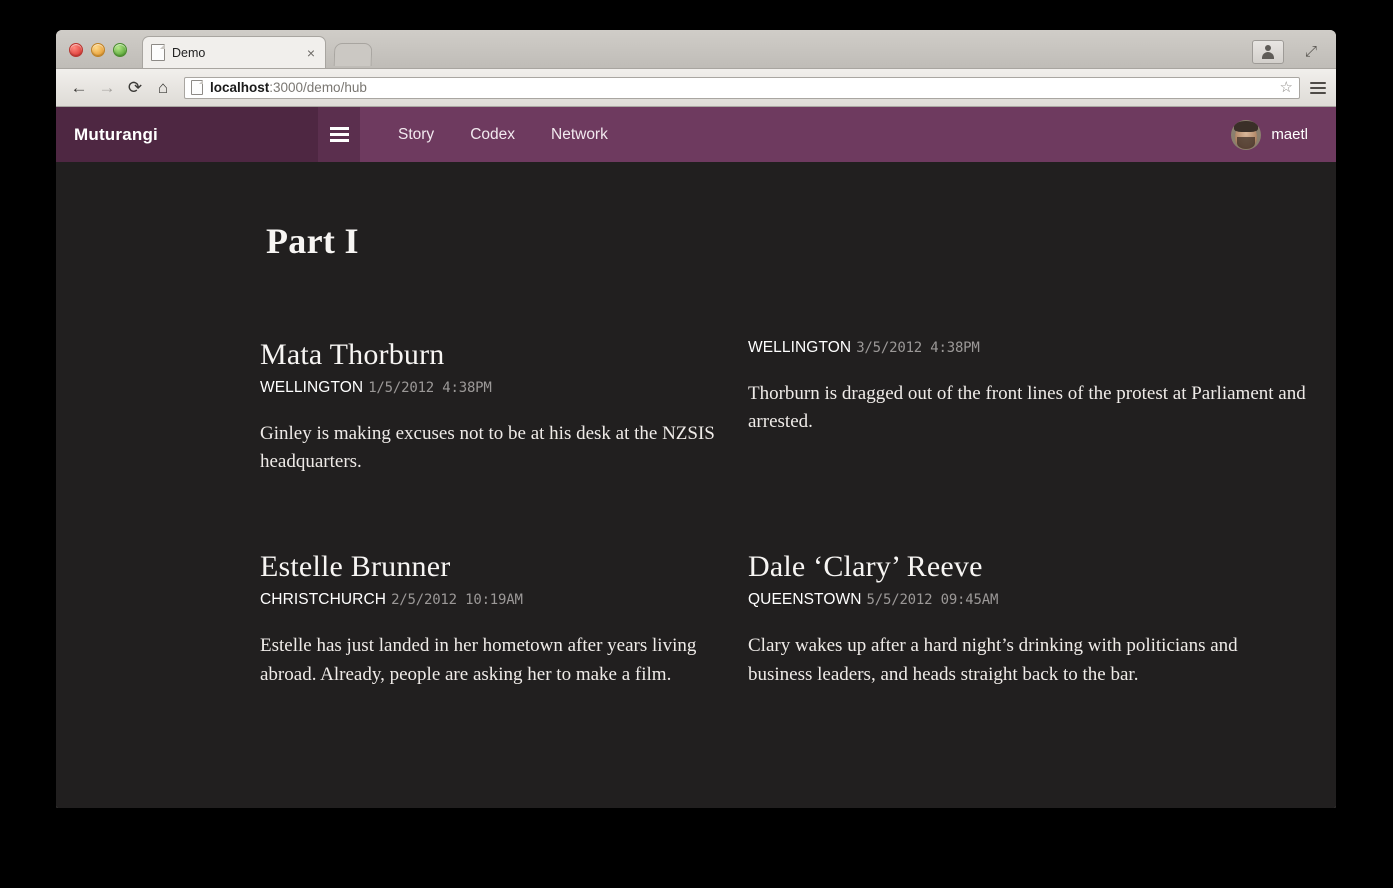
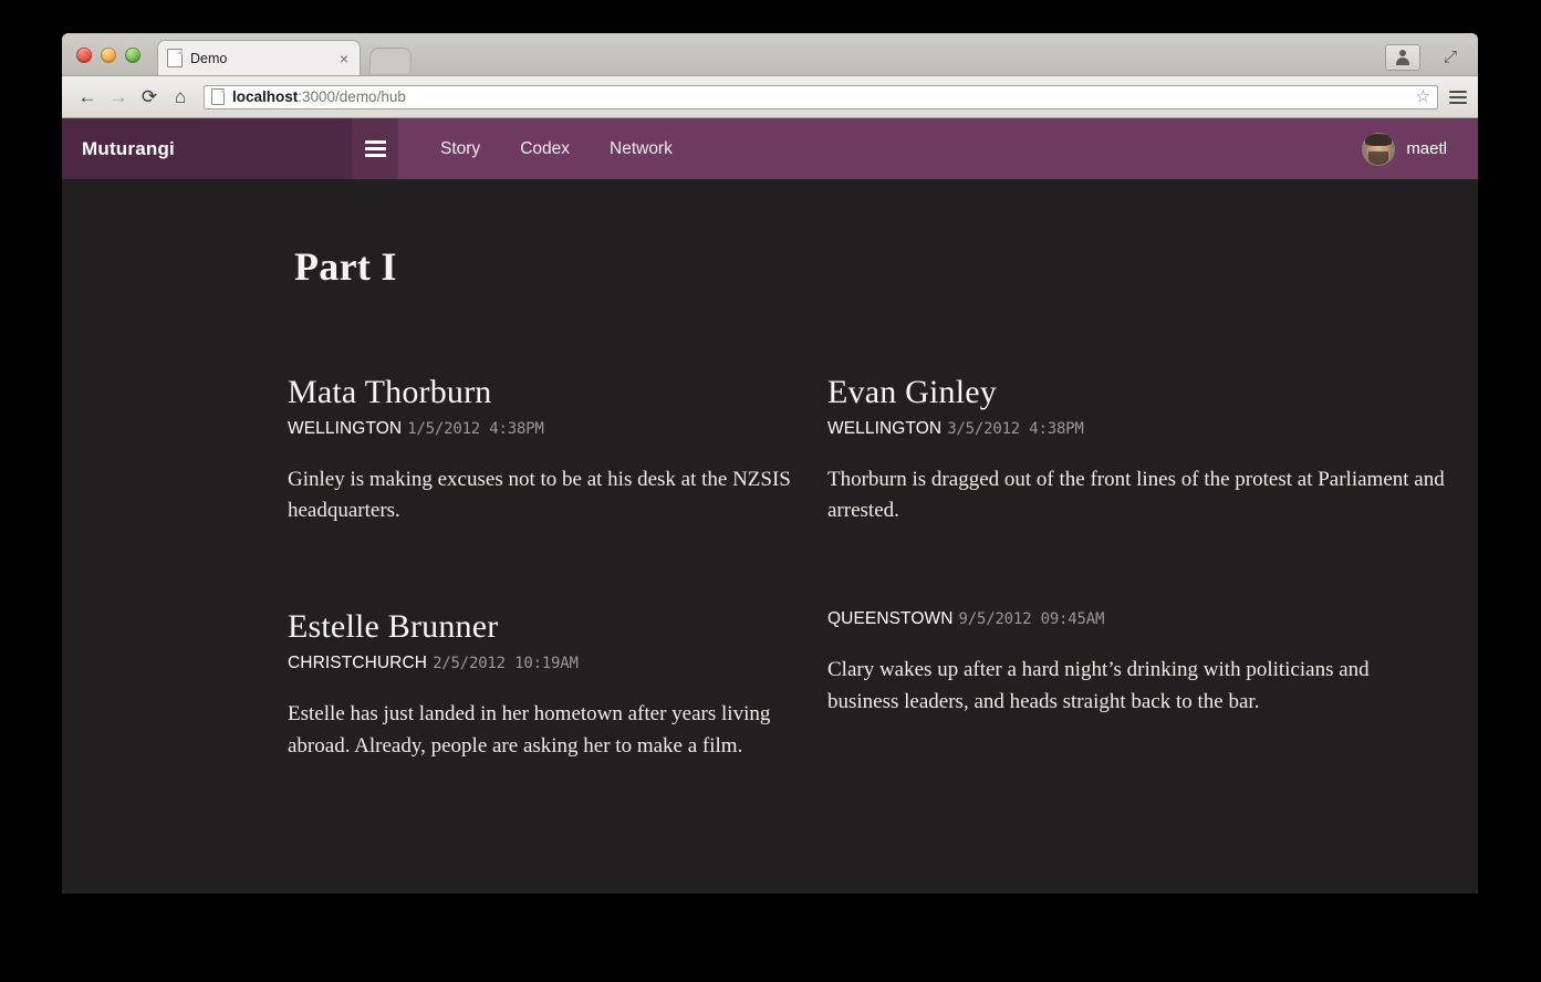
  Demo
  ×
  ⤢
  ←
  →
  ⟳
  ⌂
  localhost
  :3000/demo/hub
  ☆
  Muturangi
  Story
  Codex
  Network
  maetl
  Part I
  Mata Thorburn
  WELLINGTON 1/5/2012 4:38PM
  Ginley is making excuses not to be at his desk at the NZSIS headquarters.
+ Evan Ginley
  WELLINGTON 3/5/2012 4:38PM
  Thorburn is dragged out of the front lines of the protest at Parliament and arrested.
  Estelle Brunner
  CHRISTCHURCH 2/5/2012 10:19AM
  Estelle has just landed in her hometown after years living abroad. Already, people are asking her to make a film.
- Dale ‘Clary’ Reeve
- QUEENSTOWN 5/5/2012 09:45AM
+ QUEENSTOWN 9/5/2012 09:45AM
  Clary wakes up after a hard night’s drinking with politicians and business leaders, and heads straight back to the bar.
